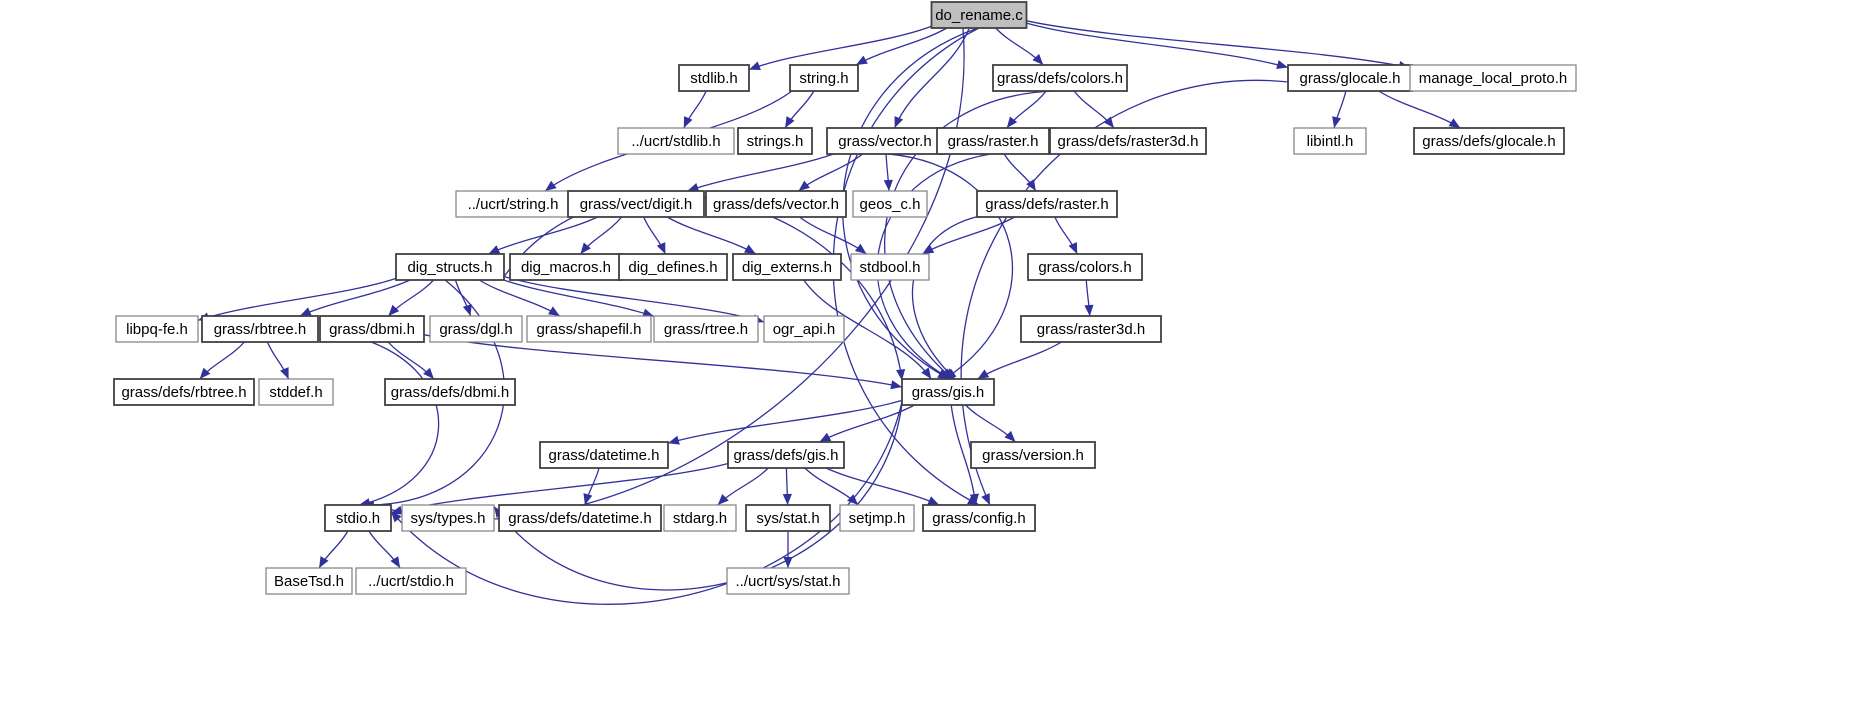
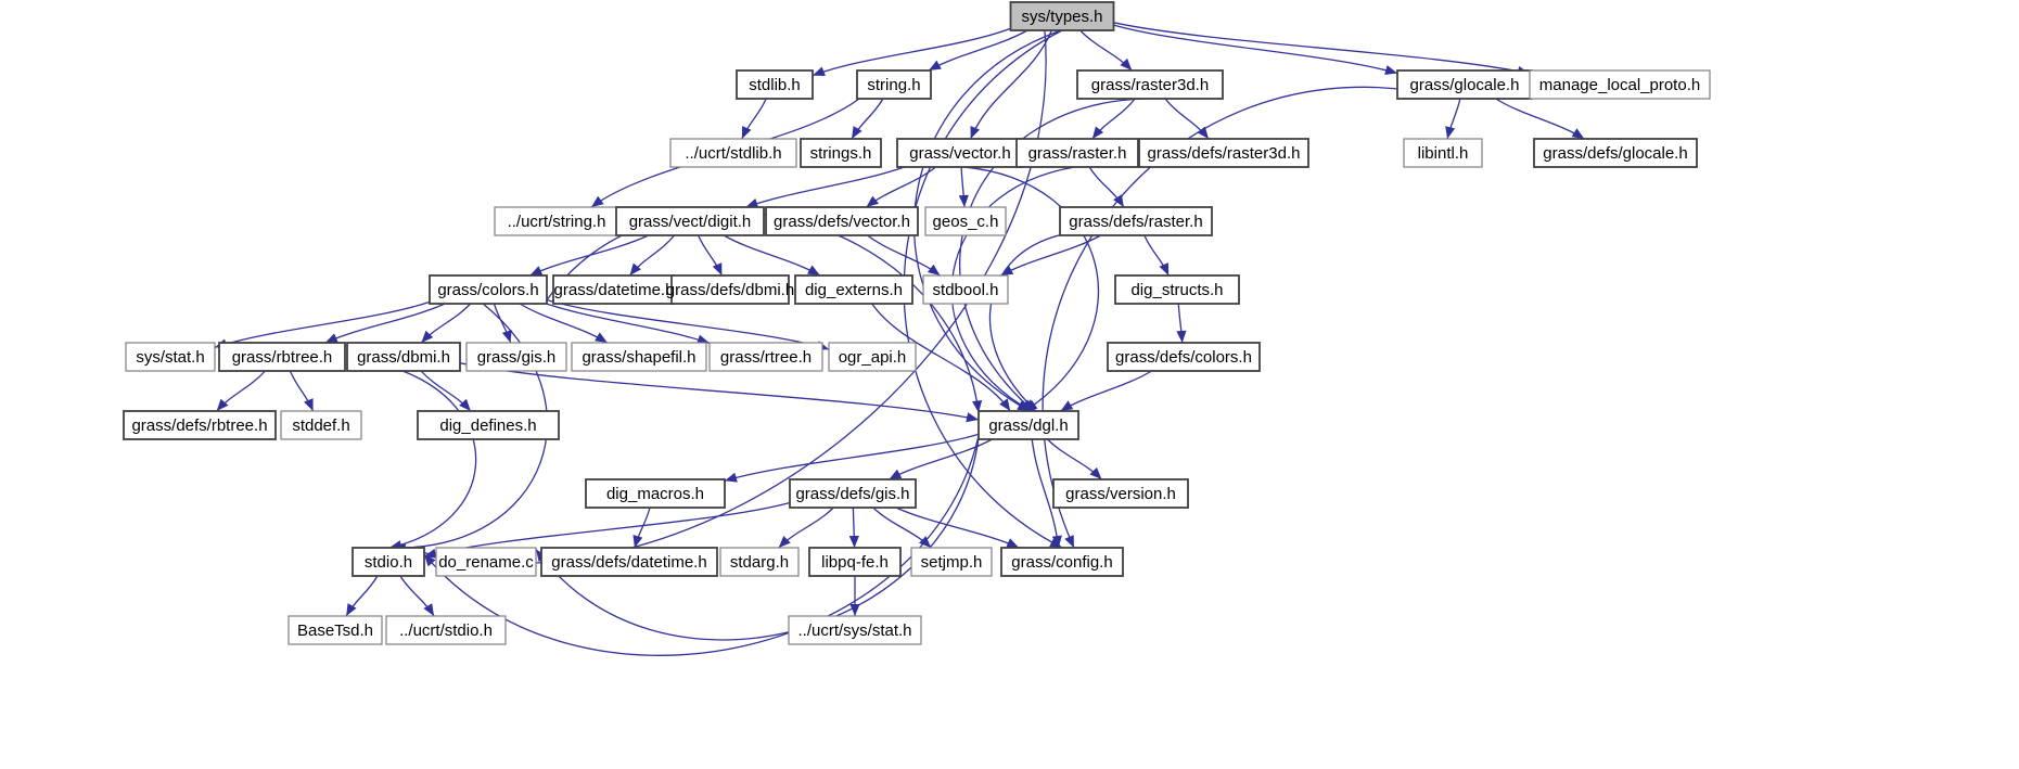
- do_rename.c
+ sys/types.h
  stdlib.h
  string.h
- grass/defs/colors.h
+ grass/raster3d.h
  grass/glocale.h
  manage_local_proto.h
  ../ucrt/stdlib.h
  strings.h
  grass/vector.h
  grass/raster.h
  grass/defs/raster3d.h
  libintl.h
  grass/defs/glocale.h
  ../ucrt/string.h
  grass/vect/digit.h
  grass/defs/vector.h
  geos_c.h
  grass/defs/raster.h
- dig_structs.h
+ grass/colors.h
- dig_macros.h
+ grass/datetime.h
- dig_defines.h
+ grass/defs/dbmi.h
  dig_externs.h
  stdbool.h
- grass/colors.h
+ dig_structs.h
- libpq-fe.h
+ sys/stat.h
  grass/rbtree.h
  grass/dbmi.h
- grass/dgl.h
+ grass/gis.h
  grass/shapefil.h
  grass/rtree.h
  ogr_api.h
- grass/raster3d.h
+ grass/defs/colors.h
  grass/defs/rbtree.h
  stddef.h
- grass/defs/dbmi.h
+ dig_defines.h
- grass/gis.h
+ grass/dgl.h
- grass/datetime.h
+ dig_macros.h
  grass/defs/gis.h
  grass/version.h
  stdio.h
- sys/types.h
+ do_rename.c
  grass/defs/datetime.h
  stdarg.h
- sys/stat.h
+ libpq-fe.h
  setjmp.h
  grass/config.h
  BaseTsd.h
  ../ucrt/stdio.h
  ../ucrt/sys/stat.h
